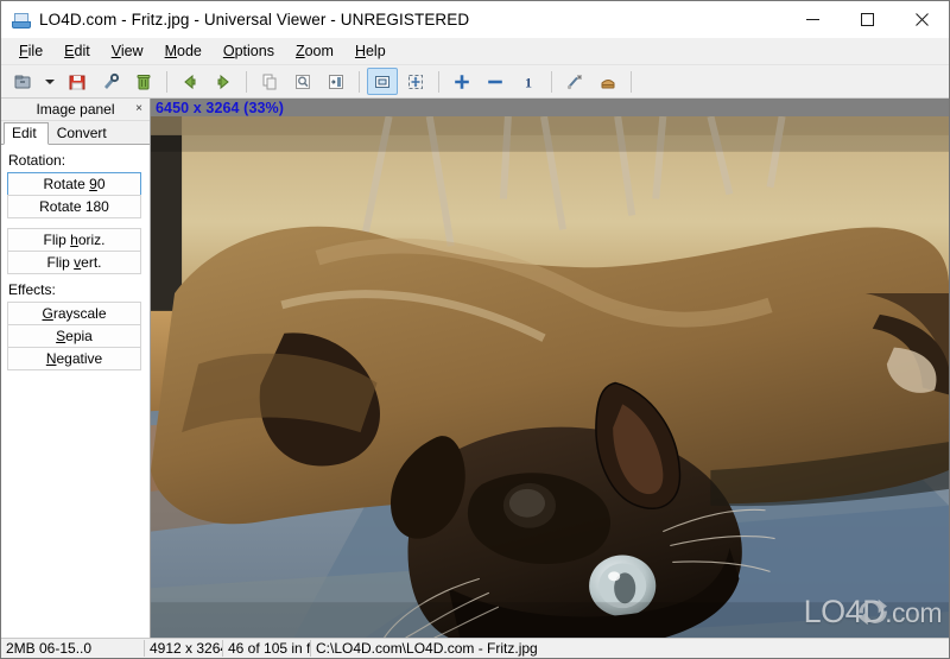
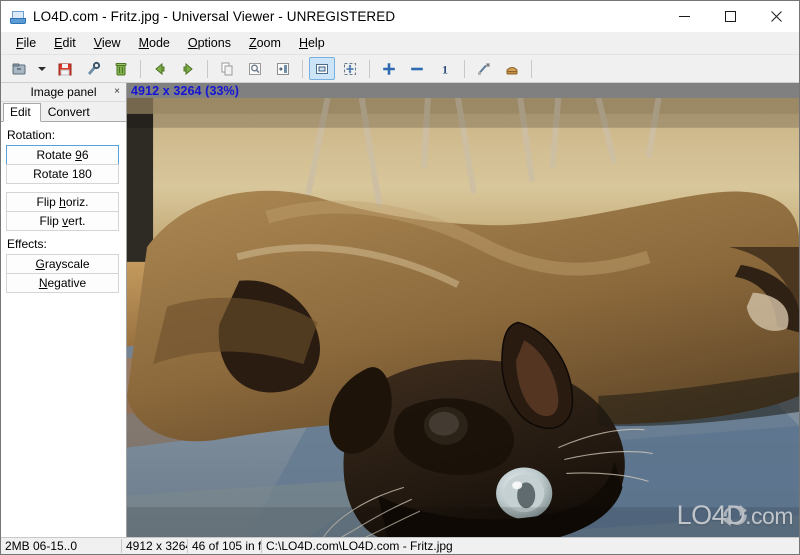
  LO4D.com - Fritz.jpg - Universal Viewer - UNREGISTERED
  File
  Edit
  View
  Mode
  Options
  Zoom
  Help
  1
  Image panel
  ×
  Edit
  Convert
  Rotation:
- Rotate 90
+ Rotate 96
  Rotate 180
  Flip horiz.
  Flip vert.
  Effects:
  Grayscale
- Sepia
  Negative
- 6450 x 3264 (33%)
+ 4912 x 3264 (33%)
  LO4D.com
  2MB 06-15..0
  4912 x 326
  46 of 105 in f
  C:\LO4D.com\LO4D.com - Fritz.jpg
